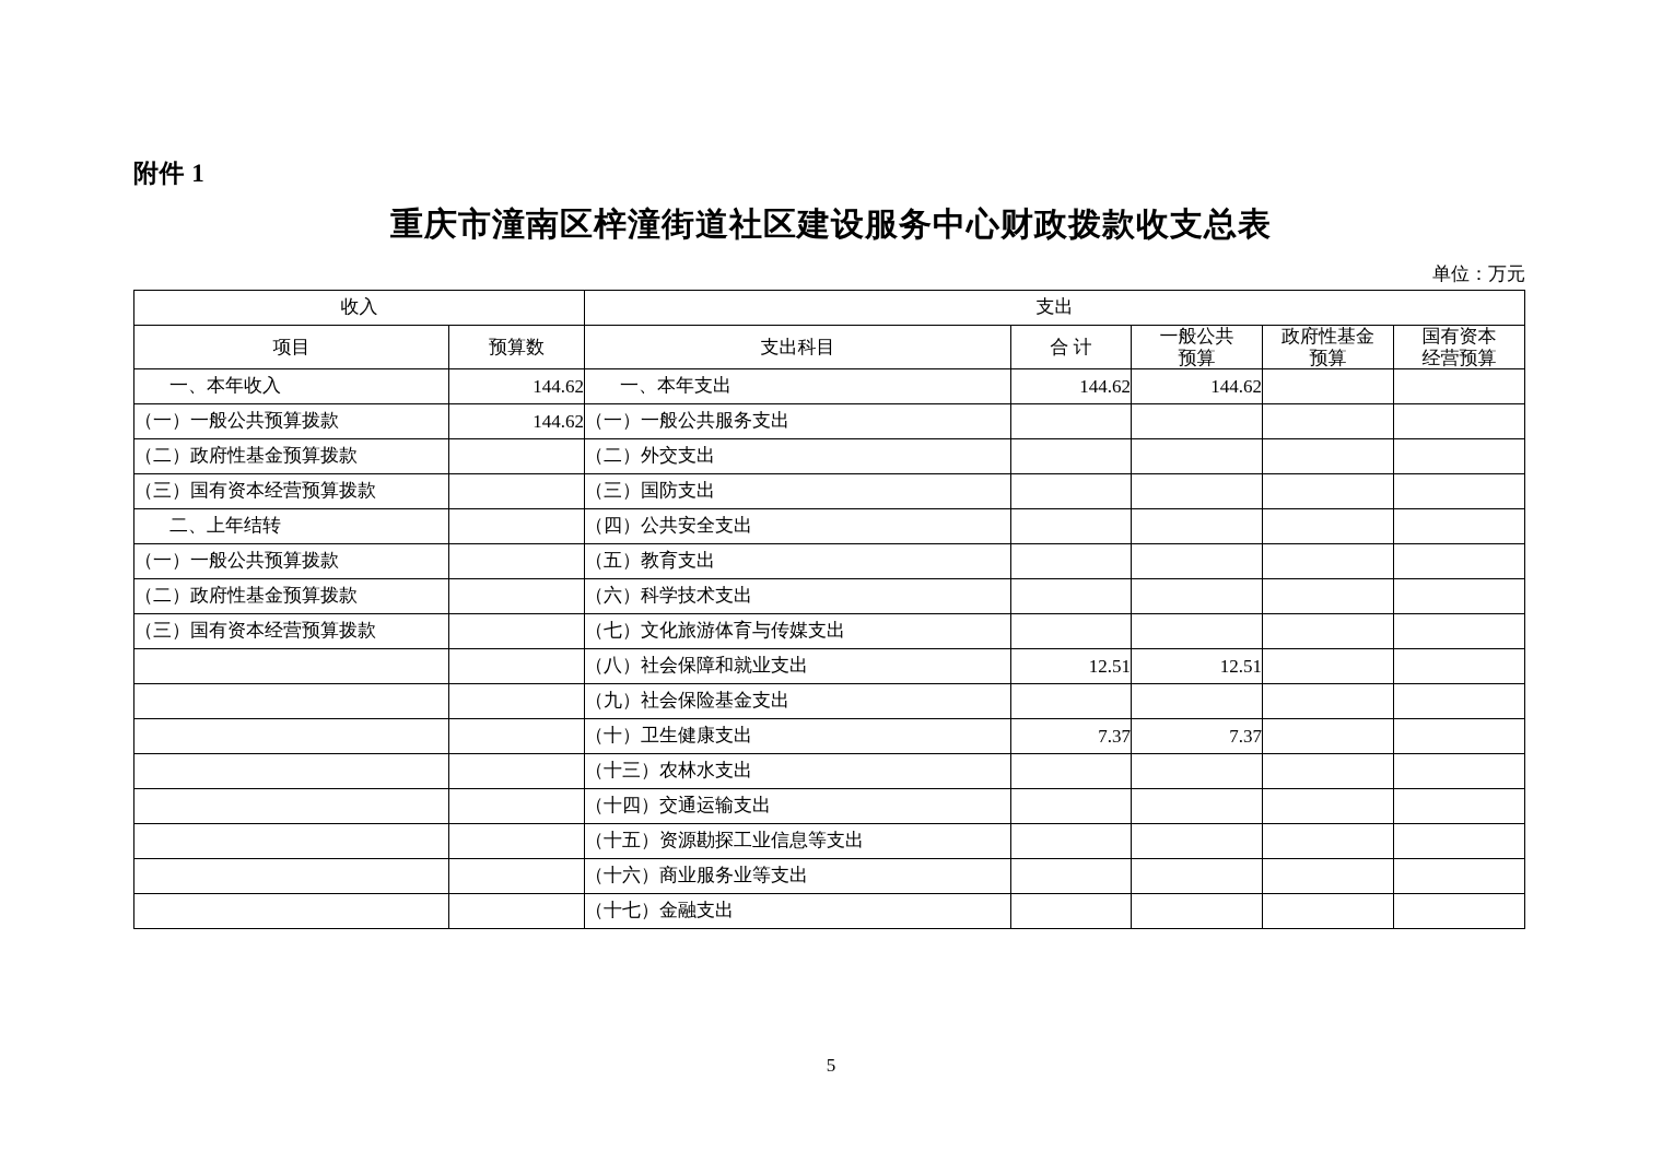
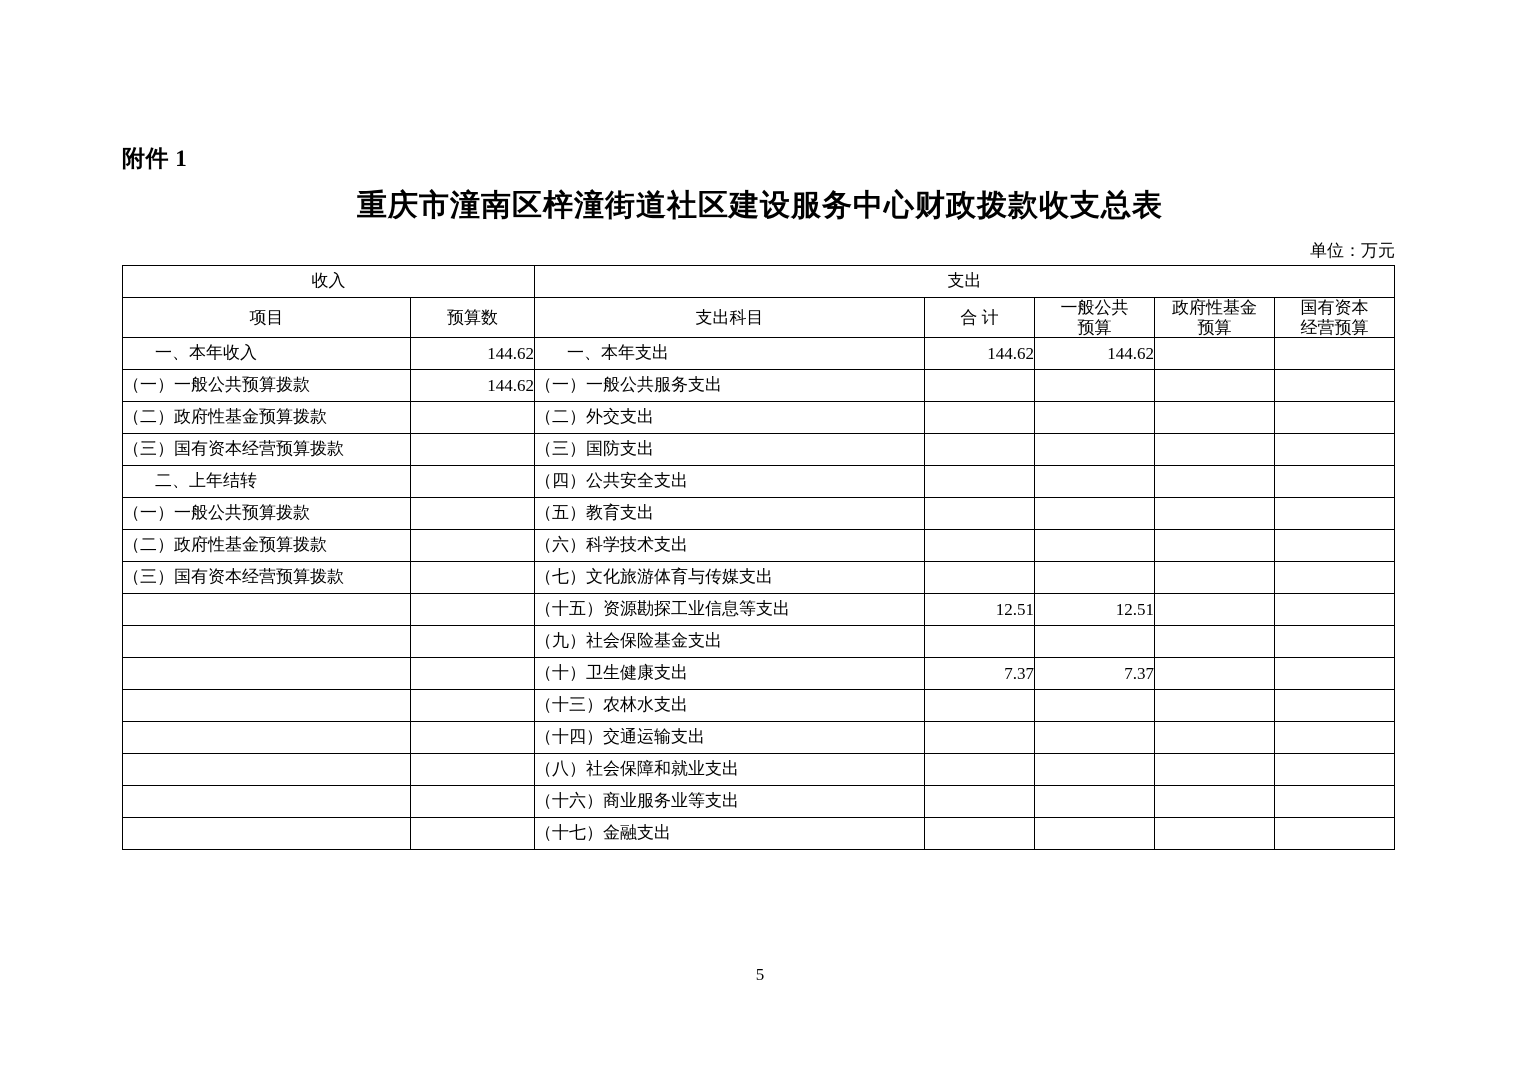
  附件 1
  重庆市潼南区梓潼街道社区建设服务中心财政拨款收支总表
  单位：万元
  收入	支出
  项目	预算数	支出科目	合 计	一般公共 预算	政府性基金 预算	国有资本 经营预算
  一、本年收入	144.62	一、本年支出	144.62	144.62
  （一）一般公共预算拨款	144.62	（一）一般公共服务支出
  （二）政府性基金预算拨款		（二）外交支出
  （三）国有资本经营预算拨款		（三）国防支出
  二、上年结转		（四）公共安全支出
  （一）一般公共预算拨款		（五）教育支出
  （二）政府性基金预算拨款		（六）科学技术支出
  （三）国有资本经营预算拨款		（七）文化旅游体育与传媒支出
- 		（八）社会保障和就业支出	12.51	12.51
+ 		（十五）资源勘探工业信息等支出	12.51	12.51
  		（九）社会保险基金支出
  		（十）卫生健康支出	7.37	7.37
  		（十三）农林水支出
  		（十四）交通运输支出
- 		（十五）资源勘探工业信息等支出
+ 		（八）社会保障和就业支出
  		（十六）商业服务业等支出
  		（十七）金融支出
  5
